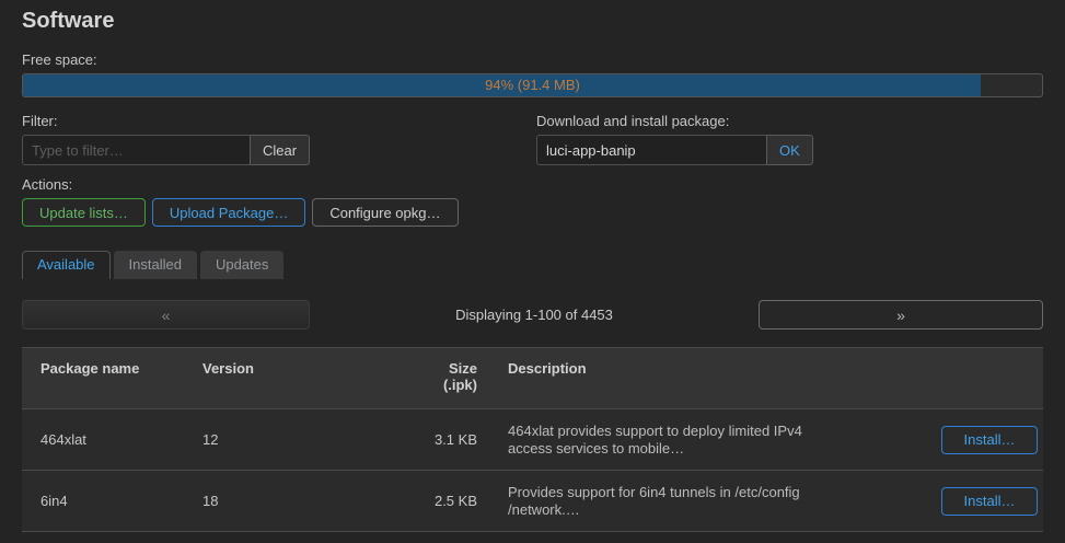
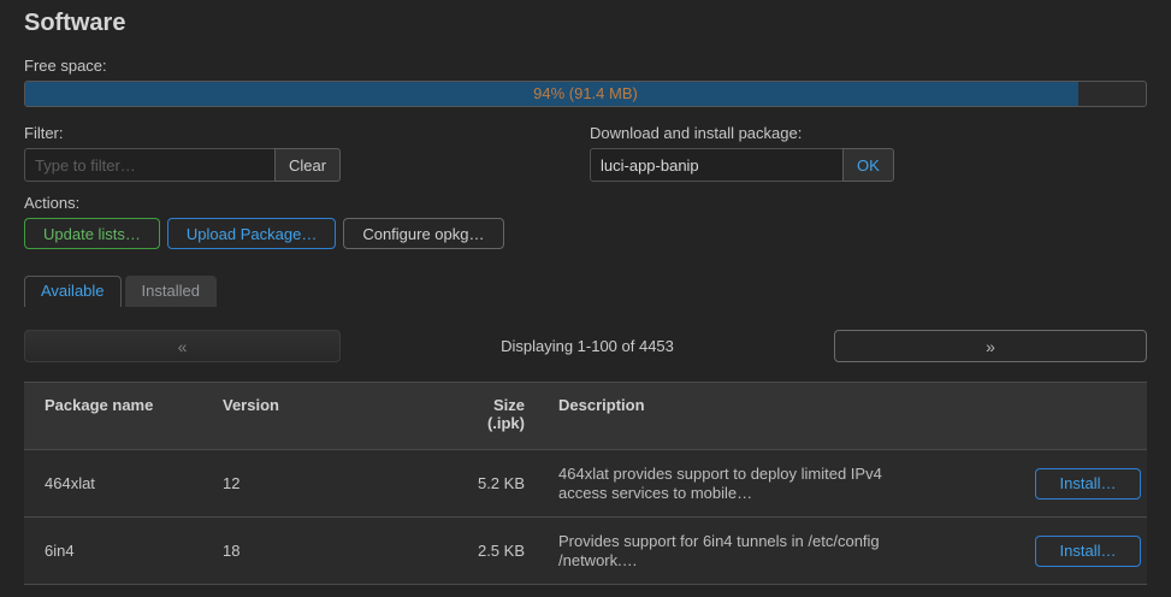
  Software
  Free space:
  94% (91.4 MB)
  Filter:
  Type to filter…
  Clear
  Download and install package:
  luci-app-banip
  OK
  Actions:
  Update lists…
  Upload Package…
  Configure opkg…
  Available
  Installed
- Updates
  «
  Displaying 1-100 of 4453
  »
  Package name
  Version
  Size
  (.ipk)
  Description
  464xlat
  12
- 3.1 KB
+ 5.2 KB
  464xlat provides support to deploy limited IPv4
  access services to mobile…
  Install…
  6in4
  18
  2.5 KB
  Provides support for 6in4 tunnels in /etc/config
  /network.…
  Install…
